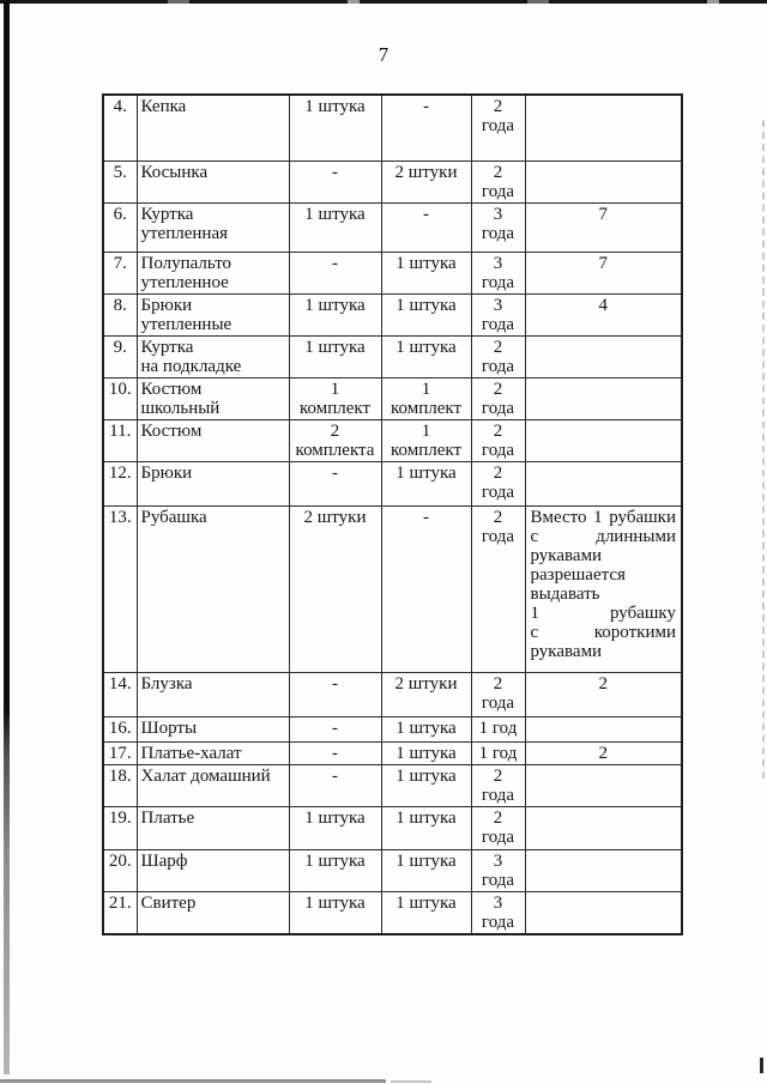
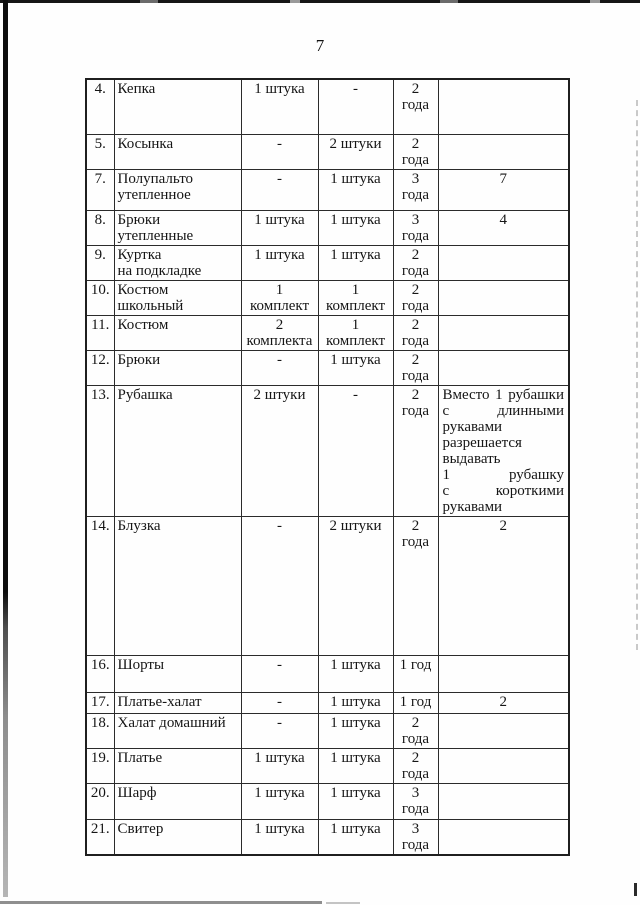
  7
  4.	Кепка	1 штука	-	2 года
  5.	Косынка	-	2 штуки	2 года
- 6.	Куртка утепленная	1 штука	-	3 года	7
  7.	Полупальто утепленное	-	1 штука	3 года	7
  8.	Брюки утепленные	1 штука	1 штука	3 года	4
  9.	Куртка на подкладке	1 штука	1 штука	2 года
  10.	Костюм школьный	1 комплект	1 комплект	2 года
  11.	Костюм	2 комплекта	1 комплект	2 года
  12.	Брюки	-	1 штука	2 года
  13.	Рубашка	2 штуки	-	2 года	Вместо 1 рубашки с длинными рукавами разрешается выдавать 1 рубашку с короткими рукавами
  14.	Блузка	-	2 штуки	2 года	2
  16.	Шорты	-	1 штука	1 год
  17.	Платье-халат	-	1 штука	1 год	2
  18.	Халат домашний	-	1 штука	2 года
  19.	Платье	1 штука	1 штука	2 года
  20.	Шарф	1 штука	1 штука	3 года
  21.	Свитер	1 штука	1 штука	3 года
